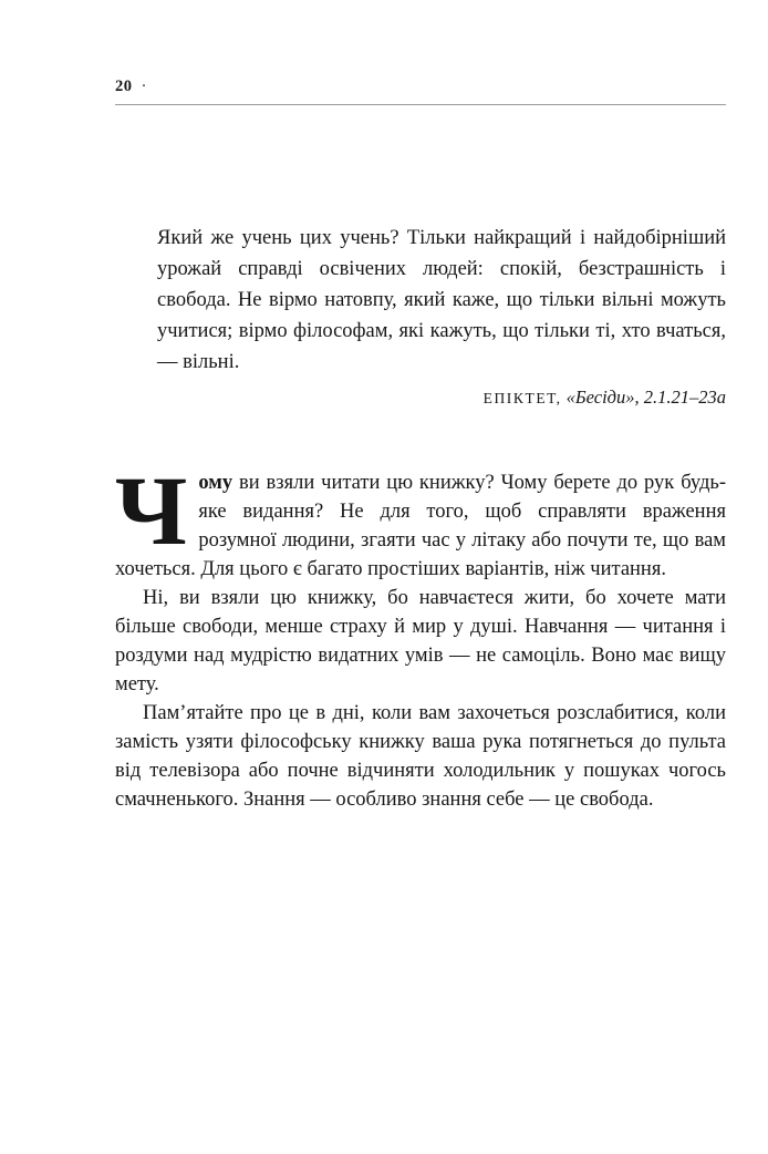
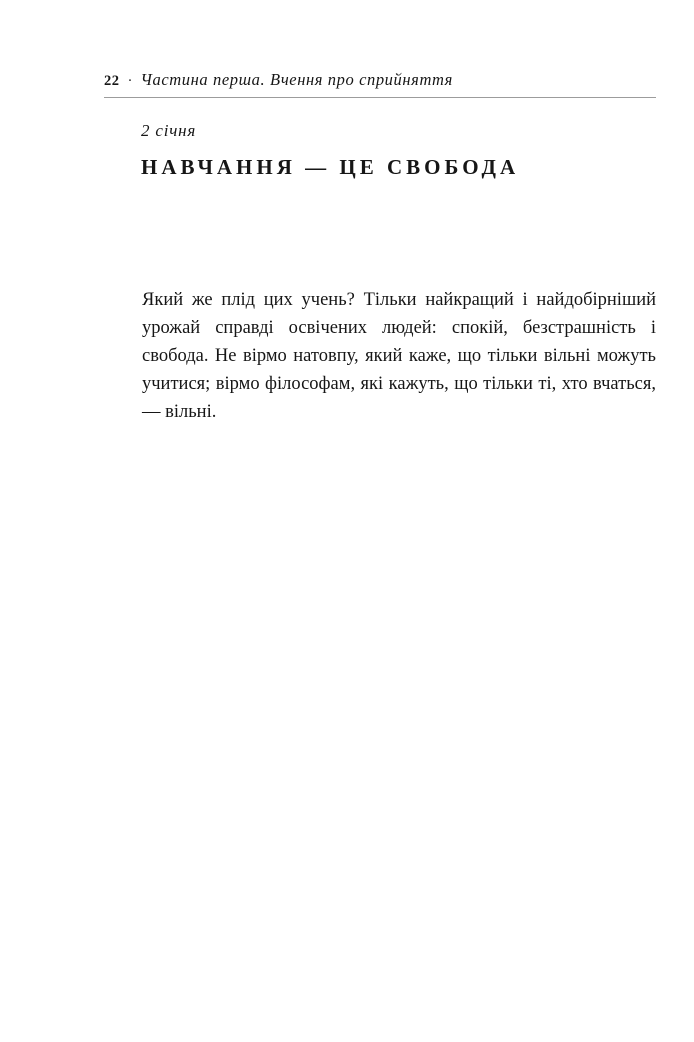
- 20
+ 22
  ·
+ Частина перша. Вчення про сприйняття
+ 2 січня
+ НАВЧАННЯ — ЦЕ СВОБОДА
- Який же учень цих учень? Тільки найкращий і найдобірніший урожай справді освічених людей: спокій, безстрашність і свобода. Не вірмо натовпу, який каже, що тільки вільні можуть учитися; вірмо філософам, які кажуть, що тільки ті, хто вчаться, — вільні.
+ Який же плід цих учень? Тільки найкращий і найдобірніший урожай справді освічених людей: спокій, безстрашність і свобода. Не вірмо натовпу, який каже, що тільки вільні можуть учитися; вірмо філософам, які кажуть, що тільки ті, хто вчаться, — вільні.
- ЕПІКТЕТ, «Бесіди», 2.1.21–23а
- Ч
- ому ви взяли читати цю книжку? Чому берете до рук будь-яке видання? Не для того, щоб справляти враження розумної людини, згаяти час у літаку або почути те, що вам хочеться. Для цього є багато простіших варіантів, ніж читання.
- Ні, ви взяли цю книжку, бо навчаєтеся жити, бо хочете мати більше свободи, менше страху й мир у душі. Навчання — читання і роздуми над мудрістю видатних умів — не самоціль. Воно має вищу мету.
- Пам’ятайте про це в дні, коли вам захочеться розслабитися, коли замість узяти філософську книжку ваша рука потягнеться до пульта від телевізора або почне відчиняти холодильник у пошуках чогось смачненького. Знання — особливо знання себе — це свобода.
